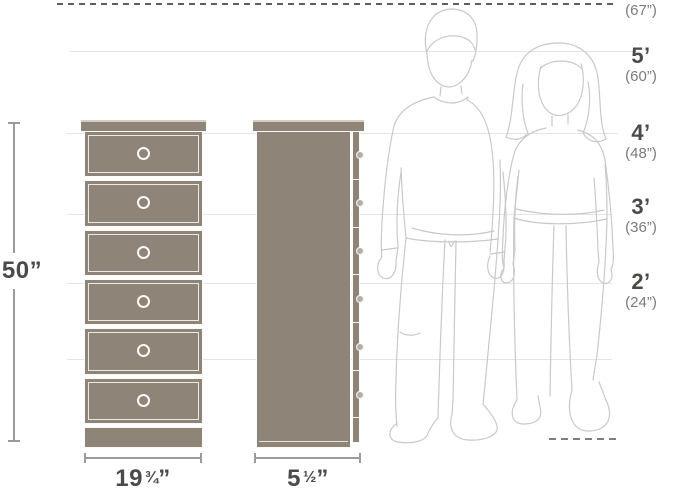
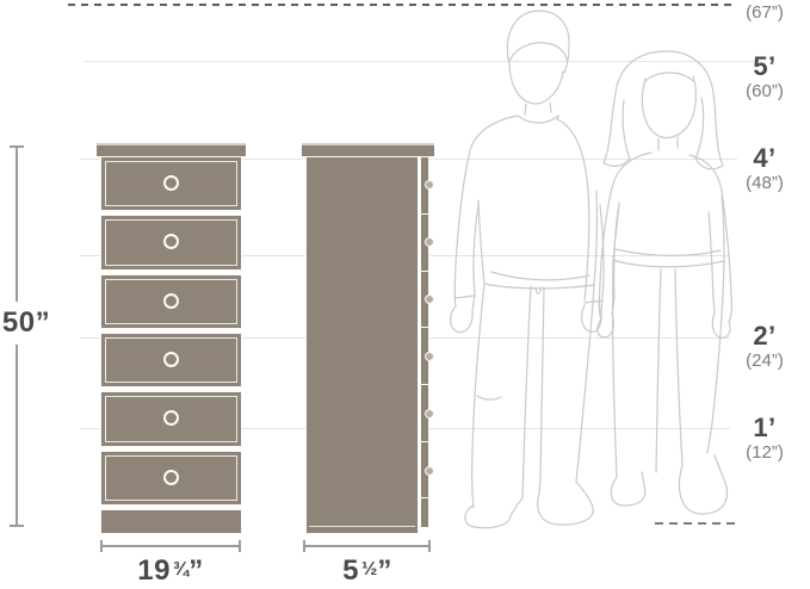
  (67”)
  5’
  (60”)
  4’
  (48”)
- 3’
- (36”)
  2’
  (24”)
+ 1’
+ (12”)
  50”
  19¾”
  5½”
